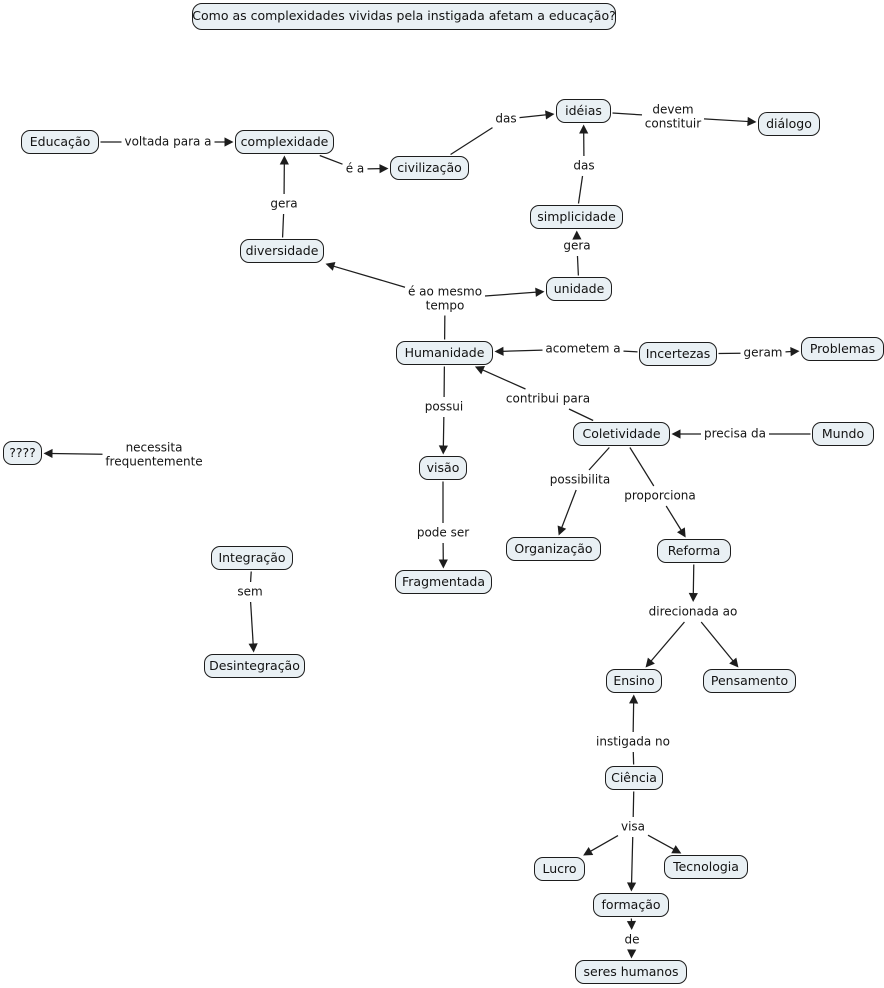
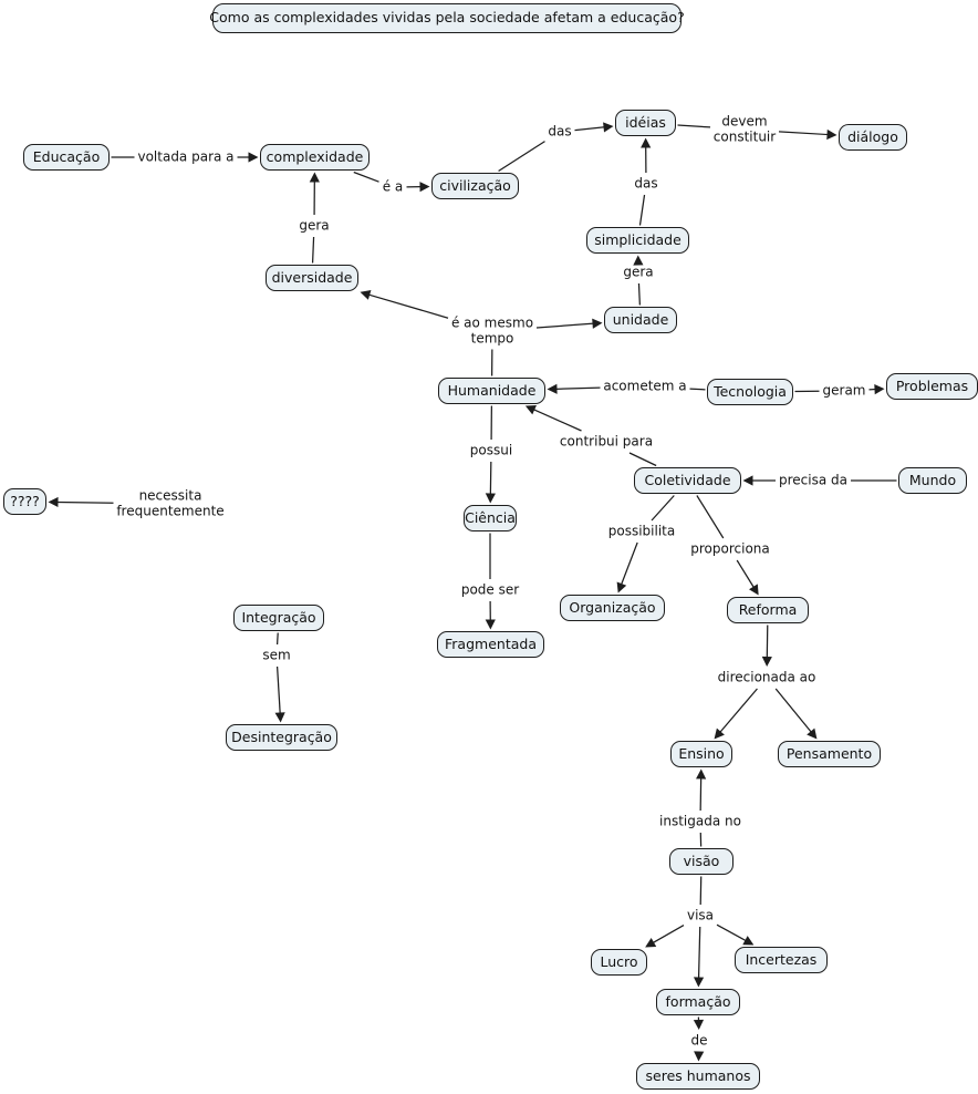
- Como as complexidades vividas pela instigada afetam a educação?
+ Como as complexidades vividas pela sociedade afetam a educação?
  Educação
  complexidade
  civilização
  idéias
  diálogo
  simplicidade
  diversidade
  unidade
  Humanidade
- Incertezas
+ Tecnologia
  Problemas
  ????
  Coletividade
  Mundo
- visão
+ Ciência
  Organização
  Reforma
  Integração
  Fragmentada
  Desintegração
  Ensino
  Pensamento
- Ciência
+ visão
  Lucro
- Tecnologia
+ Incertezas
  formação
  seres humanos
  voltada para a
  é a
  das
  devem
  constituir
  das
  gera
  gera
  é ao mesmo
  tempo
  acometem a
  geram
  possui
  contribui para
  precisa da
  necessita
  frequentemente
  possibilita
  proporciona
  pode ser
  sem
  direcionada ao
  instigada no
  visa
  de
